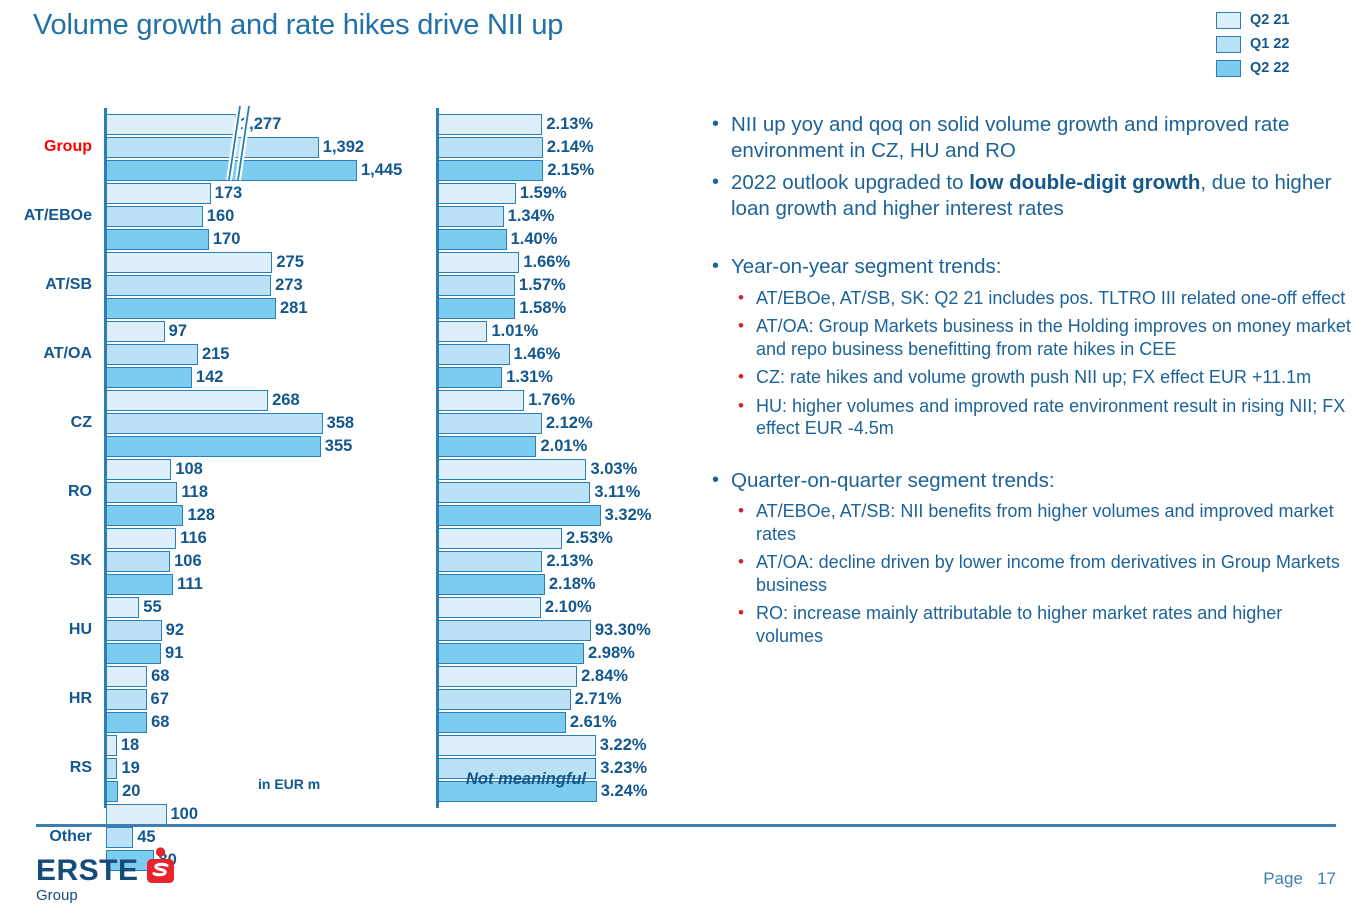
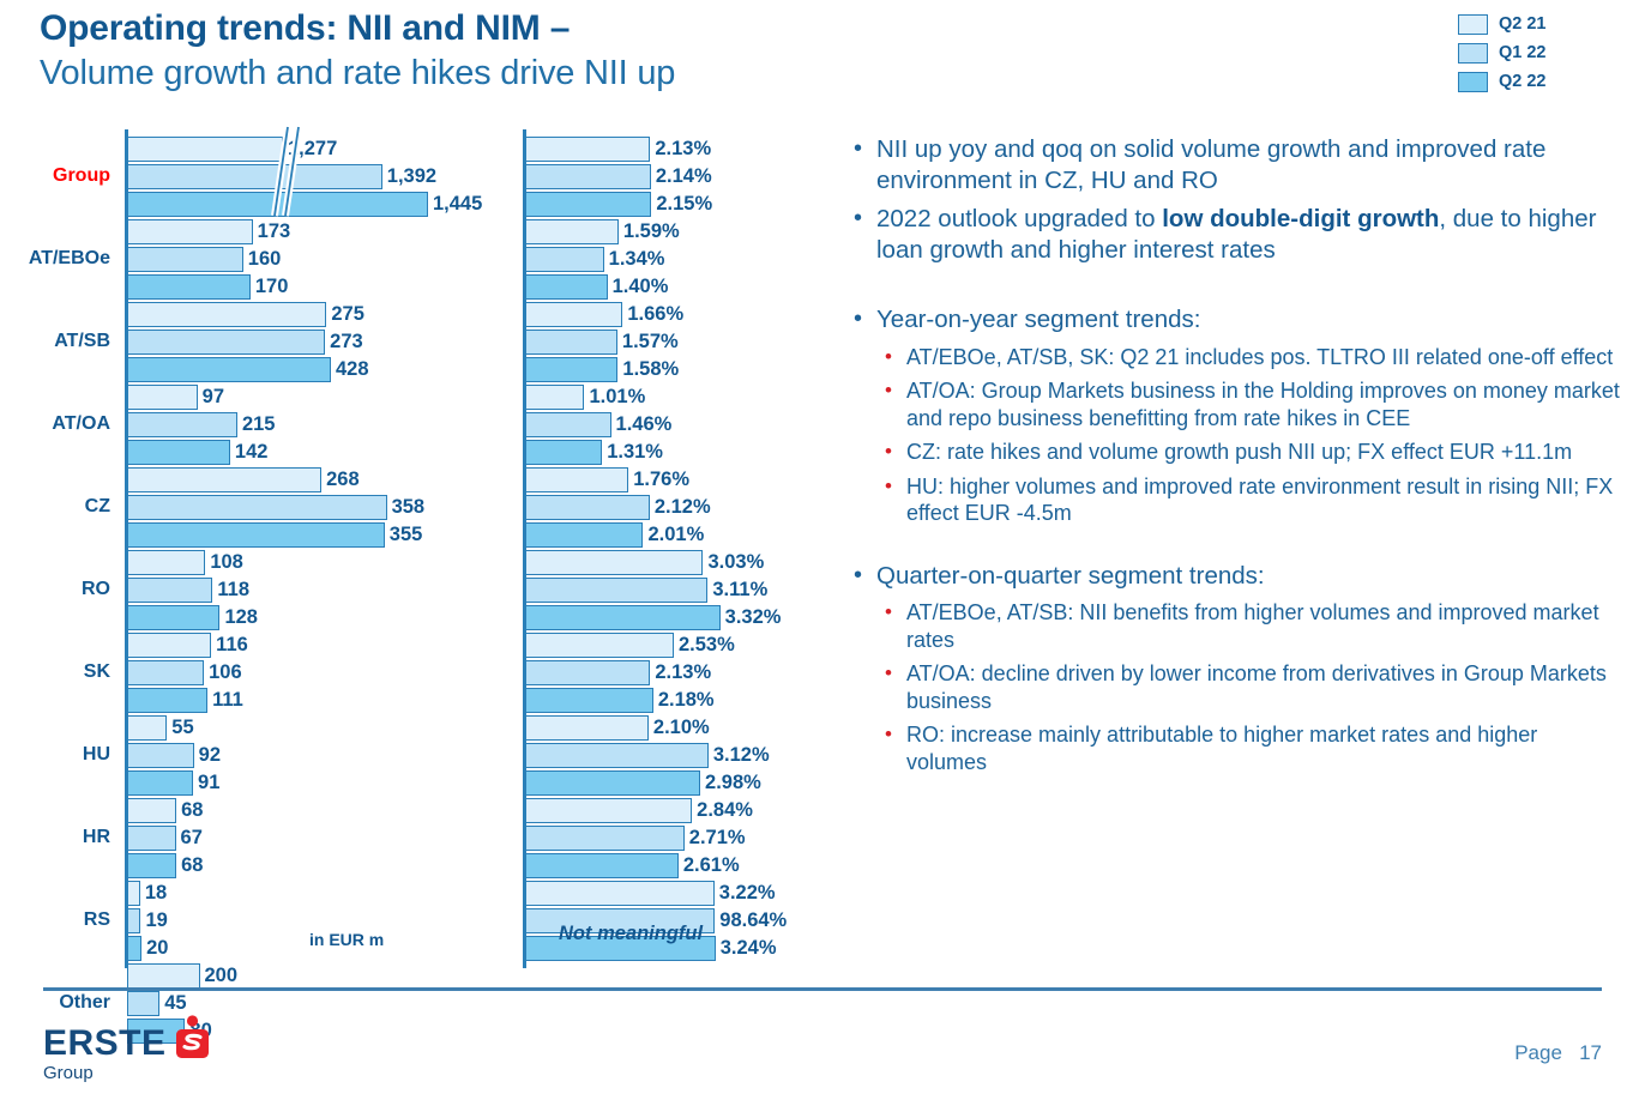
+ Operating trends: NII and NIM –
  Volume growth and rate hikes drive NII up
  Q2 21
  Q1 22
  Q2 22
  Group
  AT/EBOe
  AT/SB
  AT/OA
  CZ
  RO
  SK
  HU
  HR
  RS
  Other
  ,277
  1,392
  1,445
  173
  160
  170
  275
  273
- 281
+ 428
  97
  215
  142
  268
  358
  355
  108
  118
  128
  116
  106
  111
  55
  92
  91
  68
  67
  68
  18
  19
  20
- 100
+ 200
  45
  2.13%
  2.14%
  2.15%
  1.59%
  1.34%
  1.40%
  1.66%
  1.57%
  1.58%
  1.01%
  1.46%
  1.31%
  1.76%
  2.12%
  2.01%
  3.03%
  3.11%
  3.32%
  2.53%
  2.13%
  2.18%
  2.10%
- 93.30%
+ 3.12%
  2.98%
  2.84%
  2.71%
  2.61%
  3.22%
- 3.23%
+ 98.64%
  3.24%
  in EUR m
  Not meaningful
  •
  NII up yoy and qoq on solid volume growth and improved rate environment in CZ, HU and RO
  •
  2022 outlook upgraded to low double-digit growth, due to higher loan growth and higher interest rates
  •
  Year-on-year segment trends:
  •
  AT/EBOe, AT/SB, SK: Q2 21 includes pos. TLTRO III related one-off effect
  •
  AT/OA: Group Markets business in the Holding improves on money market and repo business benefitting from rate hikes in CEE
  •
  CZ: rate hikes and volume growth push NII up; FX effect EUR +11.1m
  •
  HU: higher volumes and improved rate environment result in rising NII; FX effect EUR -4.5m
  •
  Quarter-on-quarter segment trends:
  •
  AT/EBOe, AT/SB: NII benefits from higher volumes and improved market rates
  •
  AT/OA: decline driven by lower income from derivatives in Group Markets business
  •
  RO: increase mainly attributable to higher market rates and higher volumes
  ERSTE
  Group
  Page 17
